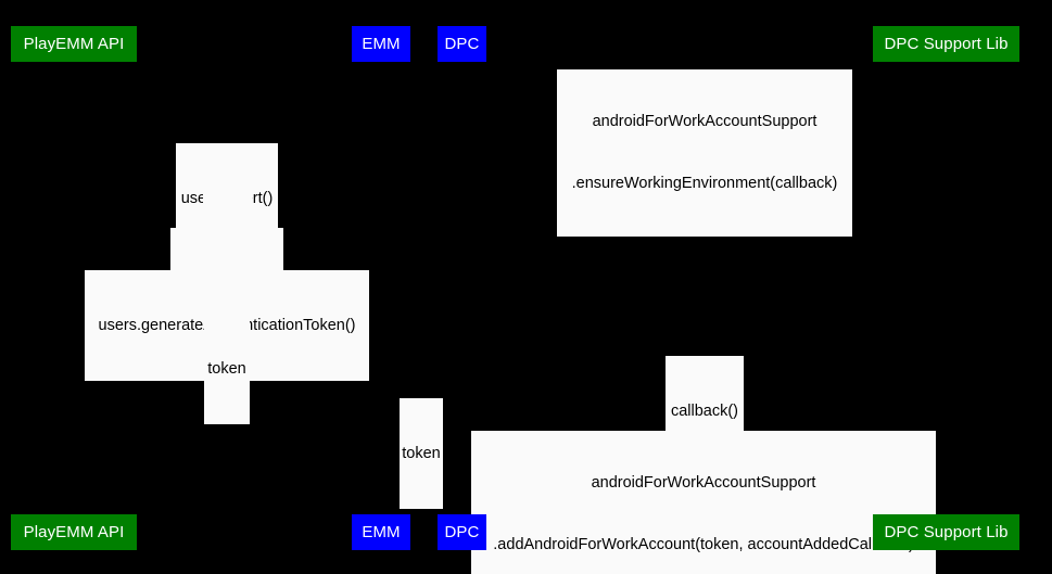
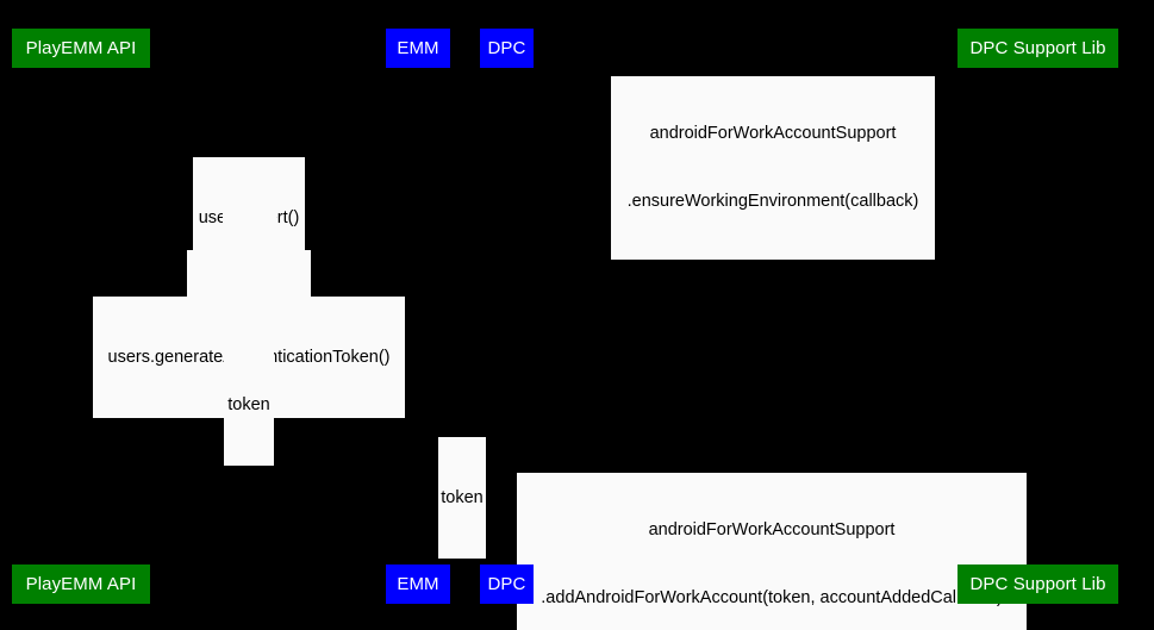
  PlayEMM API
  EMM
  DPC
  DPC Support Lib
  androidForWorkAccountSupport
  .ensureWorkingEnvironment(callback)
  users.generateticationToken()
  token
- callback()
  token
  androidForWorkAccountSupport
  .addAndroidForWorkAccount(token, accountAddedCal
  PlayEMM API
  EMM
  DPC
  DPC Support Lib
